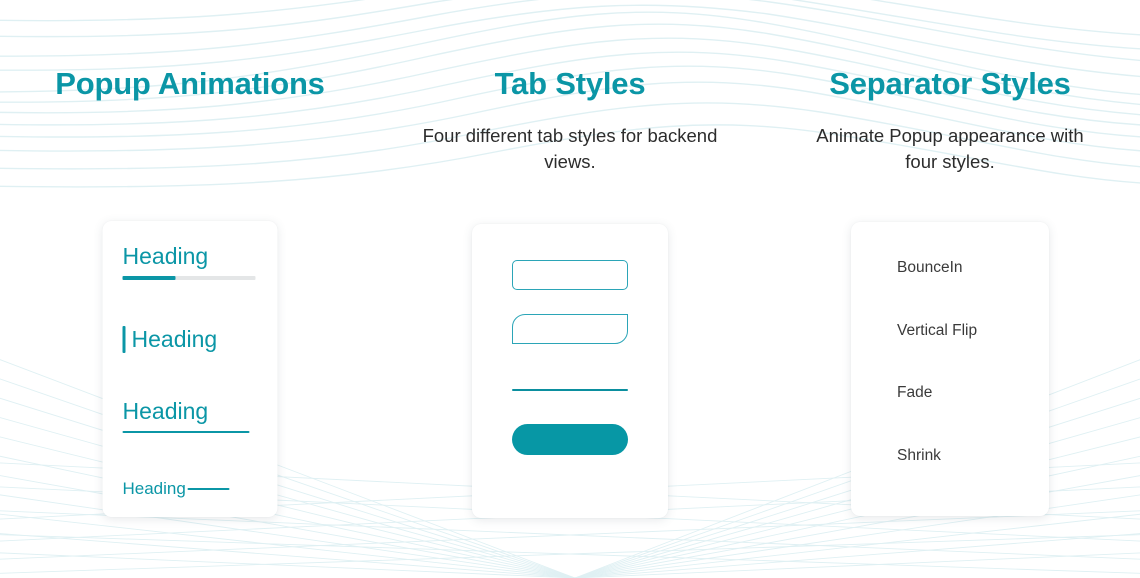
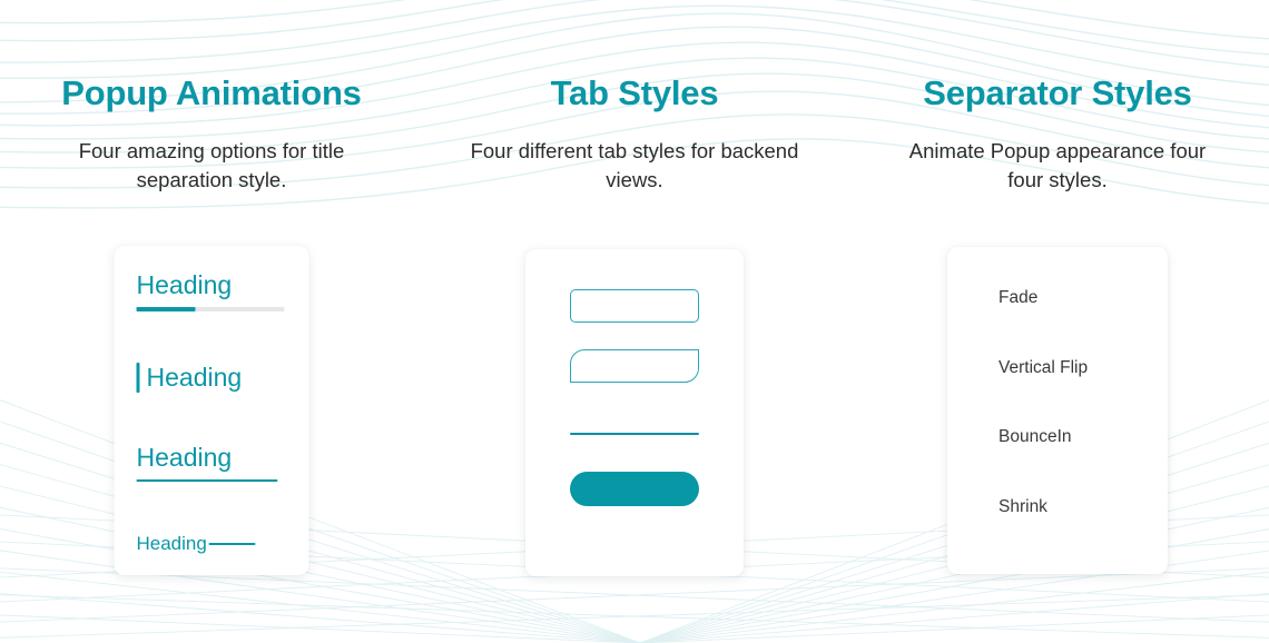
  Popup Animations
+ Four amazing options for title separation style.
  Heading
  Heading
  Heading
  Heading
  Tab Styles
  Four different tab styles for backend views.
  Separator Styles
- Animate Popup appearance with four styles.
+ Animate Popup appearance four four styles.
- BounceIn
+ Fade
  Vertical Flip
- Fade
+ BounceIn
  Shrink
